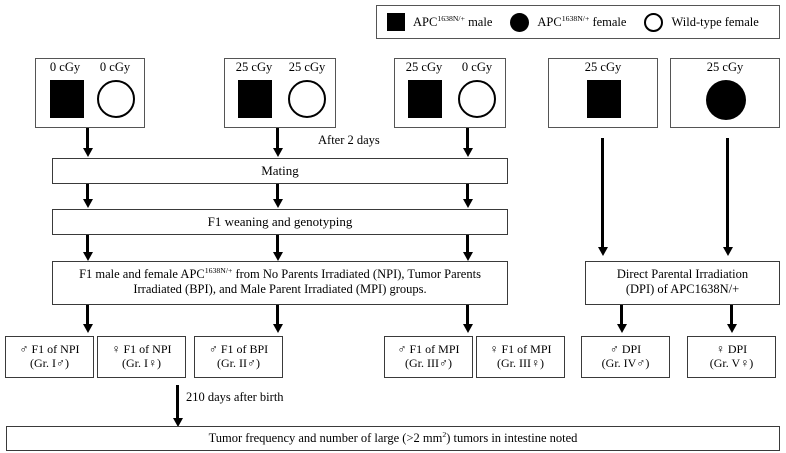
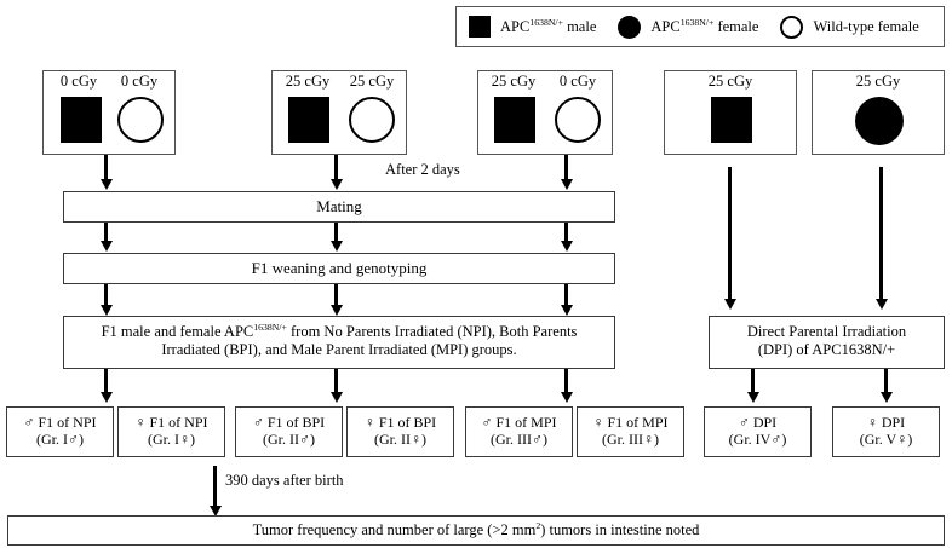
  APC1638N/+ male
  APC1638N/+ female
  Wild-type female
  0 cGy
  0 cGy
  25 cGy
  25 cGy
  25 cGy
  0 cGy
  25 cGy
  25 cGy
  After 2 days
  Mating
  F1 weaning and genotyping
- F1 male and female APC1638N/+ from No Parents Irradiated (NPI), Tumor Parents
+ F1 male and female APC1638N/+ from No Parents Irradiated (NPI), Both Parents
  Irradiated (BPI), and Male Parent Irradiated (MPI) groups.
  Direct Parental Irradiation
  (DPI) of APC1638N/+
  ♂ F1 of NPI
  (Gr. I♂)
  ♀ F1 of NPI
  (Gr. I♀)
  ♂ F1 of BPI
  (Gr. II♂)
+ ♀ F1 of BPI
+ (Gr. II♀)
  ♂ F1 of MPI
  (Gr. III♂)
  ♀ F1 of MPI
  (Gr. III♀)
  ♂ DPI
  (Gr. IV♂)
  ♀ DPI
  (Gr. V♀)
- 210 days after birth
+ 390 days after birth
  Tumor frequency and number of large (>2 mm2) tumors in intestine noted
